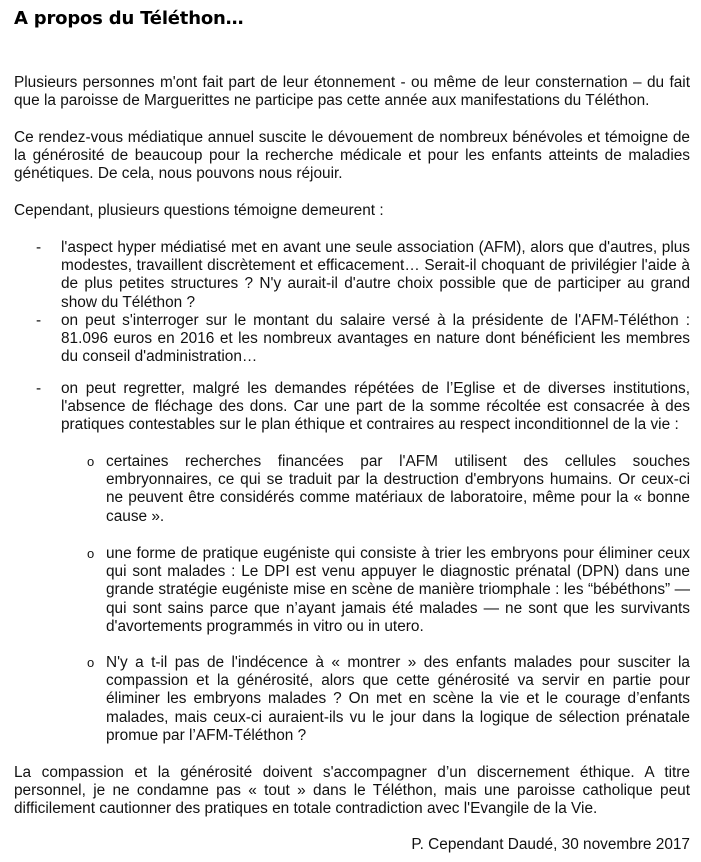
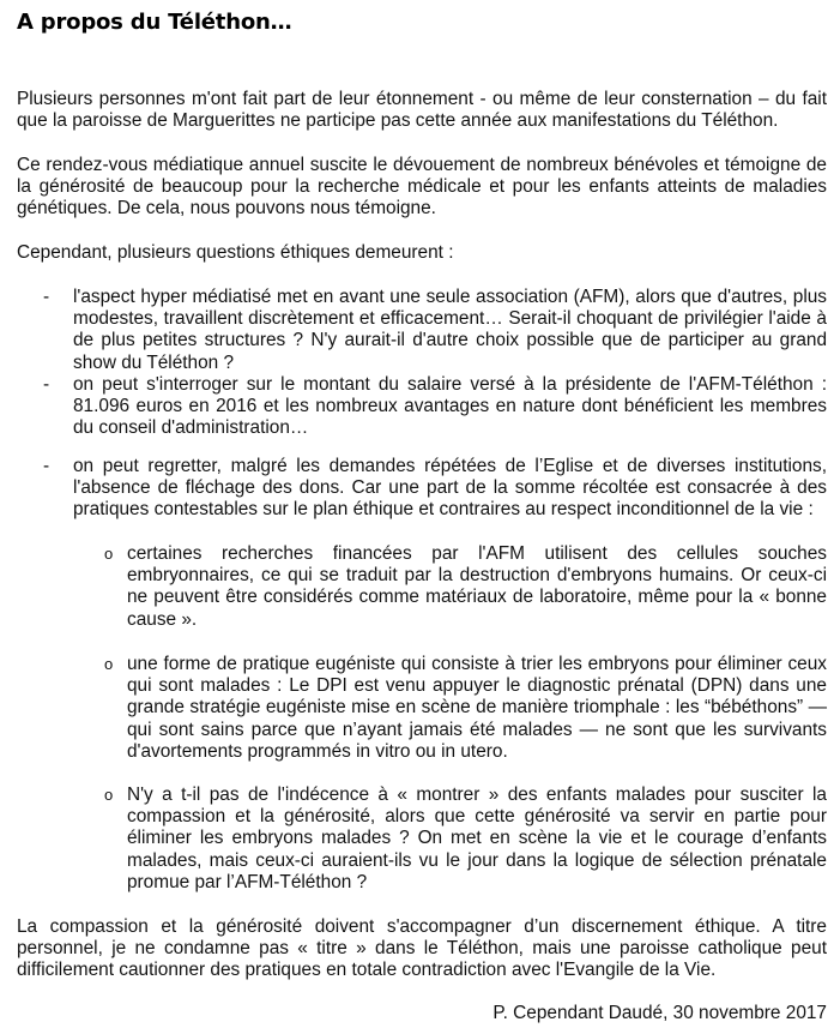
  A propos du Téléthon…
  Plusieurs personnes m'ont fait part de leur étonnement - ou même de leur consternation – du fait que la paroisse de Marguerittes ne participe pas cette année aux manifestations du Téléthon.
- Ce rendez-vous médiatique annuel suscite le dévouement de nombreux bénévoles et témoigne de la générosité de beaucoup pour la recherche médicale et pour les enfants atteints de maladies génétiques. De cela, nous pouvons nous réjouir.
+ Ce rendez-vous médiatique annuel suscite le dévouement de nombreux bénévoles et témoigne de la générosité de beaucoup pour la recherche médicale et pour les enfants atteints de maladies génétiques. De cela, nous pouvons nous témoigne.
- Cependant, plusieurs questions témoigne demeurent :
+ Cependant, plusieurs questions éthiques demeurent :
  -
  l'aspect hyper médiatisé met en avant une seule association (AFM), alors que d'autres, plus modestes, travaillent discrètement et efficacement… Serait-il choquant de privilégier l'aide à de plus petites structures ? N'y aurait-il d'autre choix possible que de participer au grand show du Téléthon ?
  -
  on peut s'interroger sur le montant du salaire versé à la présidente de l'AFM-Téléthon : 81.096 euros en 2016 et les nombreux avantages en nature dont bénéficient les membres du conseil d'administration…
  -
  on peut regretter, malgré les demandes répétées de l’Eglise et de diverses institutions, l'absence de fléchage des dons. Car une part de la somme récoltée est consacrée à des pratiques contestables sur le plan éthique et contraires au respect inconditionnel de la vie :
  o
  certaines recherches financées par l'AFM utilisent des cellules souches embryonnaires, ce qui se traduit par la destruction d'embryons humains. Or ceux-ci ne peuvent être considérés comme matériaux de laboratoire, même pour la « bonne cause ».
  o
  une forme de pratique eugéniste qui consiste à trier les embryons pour éliminer ceux qui sont malades : Le DPI est venu appuyer le diagnostic prénatal (DPN) dans une grande stratégie eugéniste mise en scène de manière triomphale : les “bébéthons” — qui sont sains parce que n’ayant jamais été malades — ne sont que les survivants d'avortements programmés in vitro ou in utero.
  o
  N'y a t-il pas de l'indécence à « montrer » des enfants malades pour susciter la compassion et la générosité, alors que cette générosité va servir en partie pour éliminer les embryons malades ? On met en scène la vie et le courage d’enfants malades, mais ceux-ci auraient-ils vu le jour dans la logique de sélection prénatale promue par l’AFM-Téléthon ?
- La compassion et la générosité doivent s'accompagner d’un discernement éthique. A titre personnel, je ne condamne pas « tout » dans le Téléthon, mais une paroisse catholique peut difficilement cautionner des pratiques en totale contradiction avec l'Evangile de la Vie.
+ La compassion et la générosité doivent s'accompagner d’un discernement éthique. A titre personnel, je ne condamne pas « titre » dans le Téléthon, mais une paroisse catholique peut difficilement cautionner des pratiques en totale contradiction avec l'Evangile de la Vie.
  P. Cependant Daudé, 30 novembre 2017
